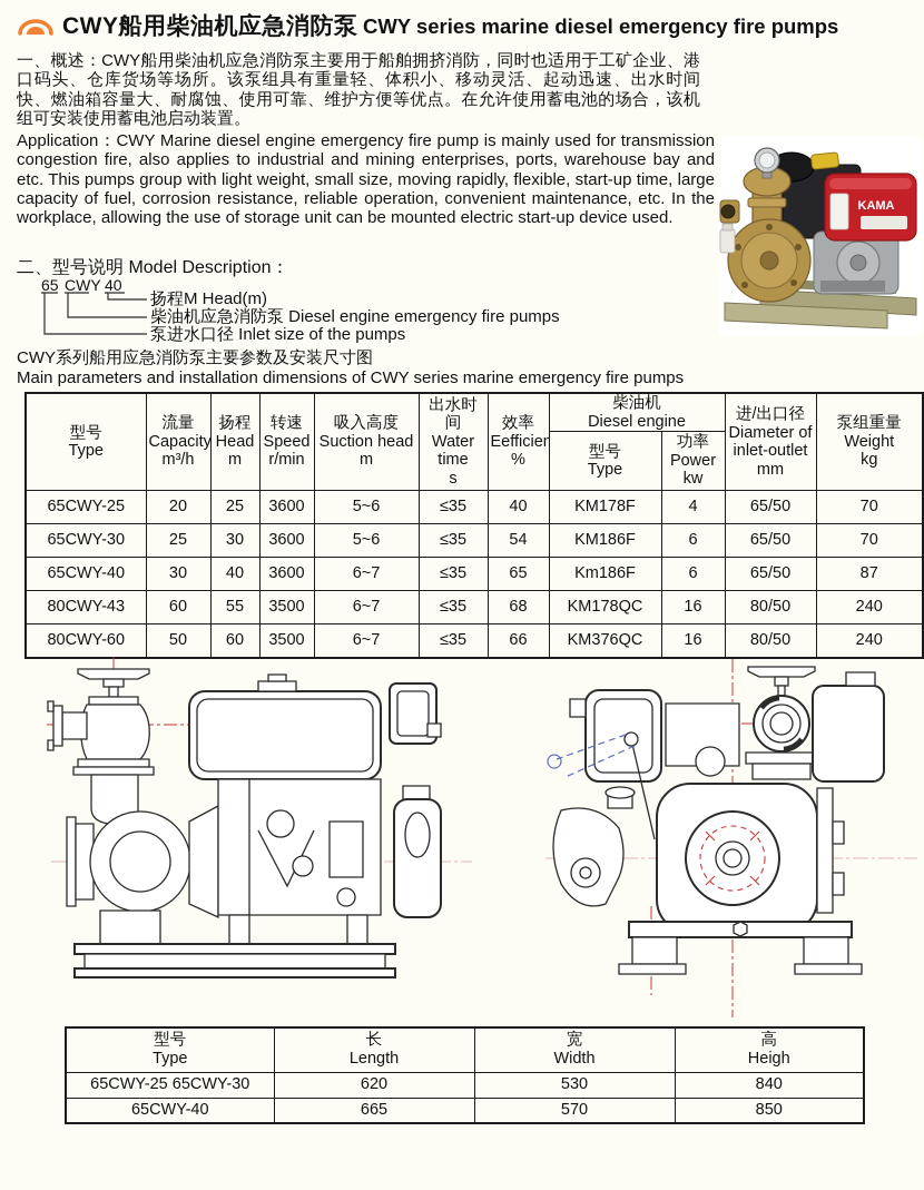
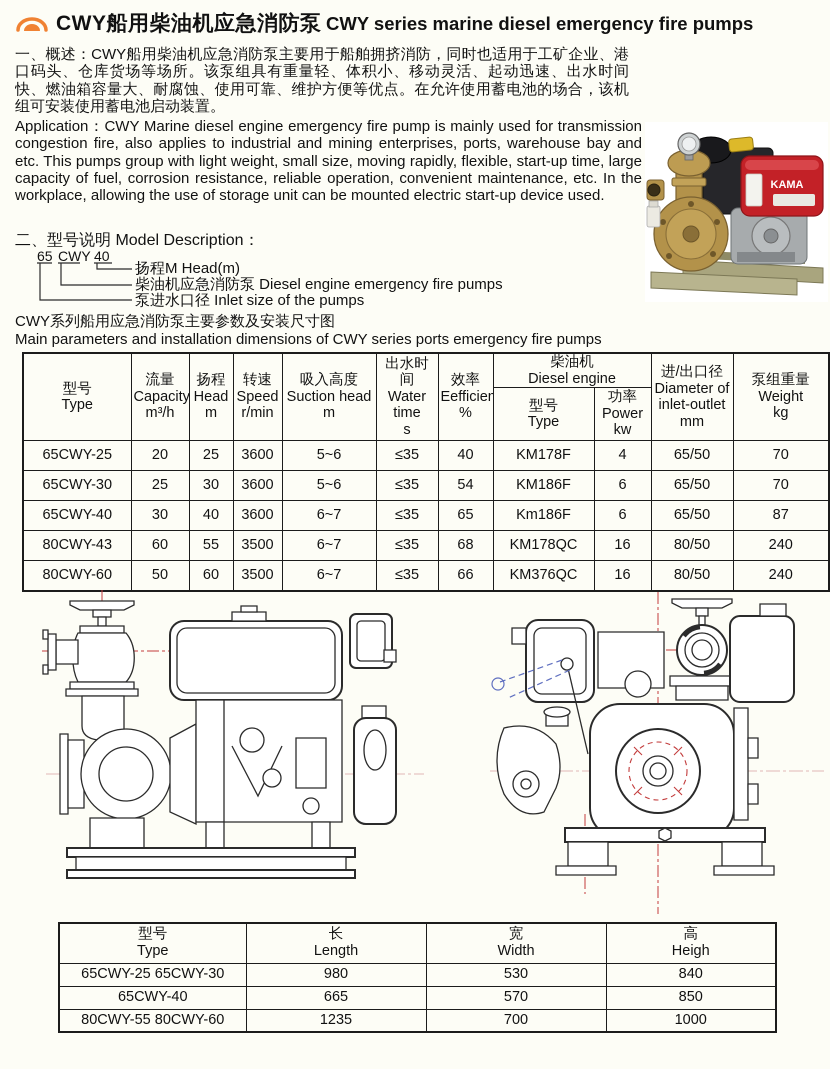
  CWY船用柴油机应急消防泵 CWY series marine diesel emergency fire pumps
  一、概述：CWY船用柴油机应急消防泵主要用于船舶拥挤消防，同时也适用于工矿企业、港口码头、仓库货场等场所。该泵组具有重量轻、体积小、移动灵活、起动迅速、出水时间快、燃油箱容量大、耐腐蚀、使用可靠、维护方便等优点。在允许使用蓄电池的场合，该机组可安装使用蓄电池启动装置。
  Application：CWY Marine diesel engine emergency fire pump is mainly used for transmission congestion fire, also applies to industrial and mining enterprises, ports, warehouse bay and etc. This pumps group with light weight, small size, moving rapidly, flexible, start-up time, large capacity of fuel, corrosion resistance, reliable operation, convenient maintenance, etc. In the workplace, allowing the use of storage unit can be mounted electric start-up device used.
  KAMA
  二、型号说明 Model Description：
  65
  CWY
  40
  扬程M Head(m)
  柴油机应急消防泵 Diesel engine emergency fire pumps
  泵进水口径 Inlet size of the pumps
  CWY系列船用应急消防泵主要参数及安装尺寸图
- Main parameters and installation dimensions of CWY series marine emergency fire pumps
+ Main parameters and installation dimensions of CWY series ports emergency fire pumps
  型号 Type	流量 Capacity m³/h	扬程 Head m	转速 Speed r/min	吸入高度 Suction head m	出水时间 Water time s	效率 Eefficien %	柴油机 Diesel engine	进/出口径 Diameter of inlet-outlet mm	泵组重量 Weight kg
  型号 Type	功率 Power kw
  65CWY-25	20	25	3600	5~6	≤35	40	KM178F	4	65/50	70
  65CWY-30	25	30	3600	5~6	≤35	54	KM186F	6	65/50	70
  65CWY-40	30	40	3600	6~7	≤35	65	Km186F	6	65/50	87
  80CWY-43	60	55	3500	6~7	≤35	68	KM178QC	16	80/50	240
  80CWY-60	50	60	3500	6~7	≤35	66	KM376QC	16	80/50	240
  型号 Type	长 Length	宽 Width	高 Heigh
- 65CWY-25 65CWY-30	620	530	840
+ 65CWY-25 65CWY-30	980	530	840
  65CWY-40	665	570	850
+ 80CWY-55 80CWY-60	1235	700	1000
